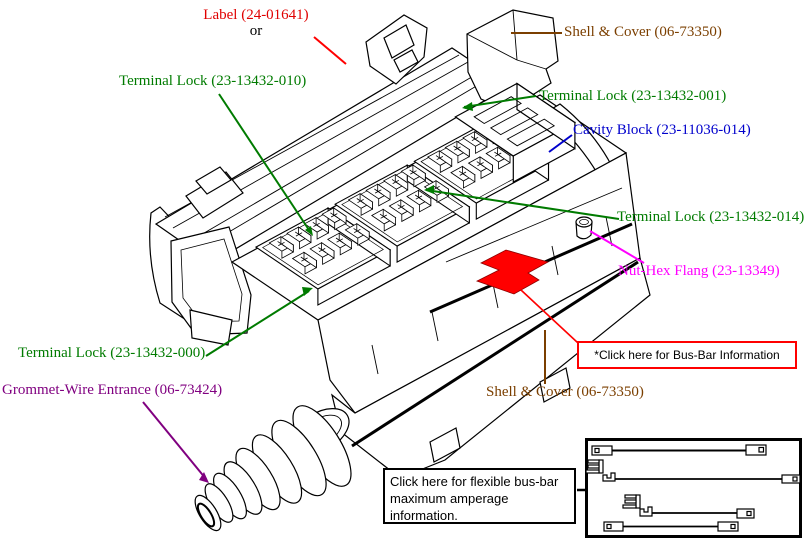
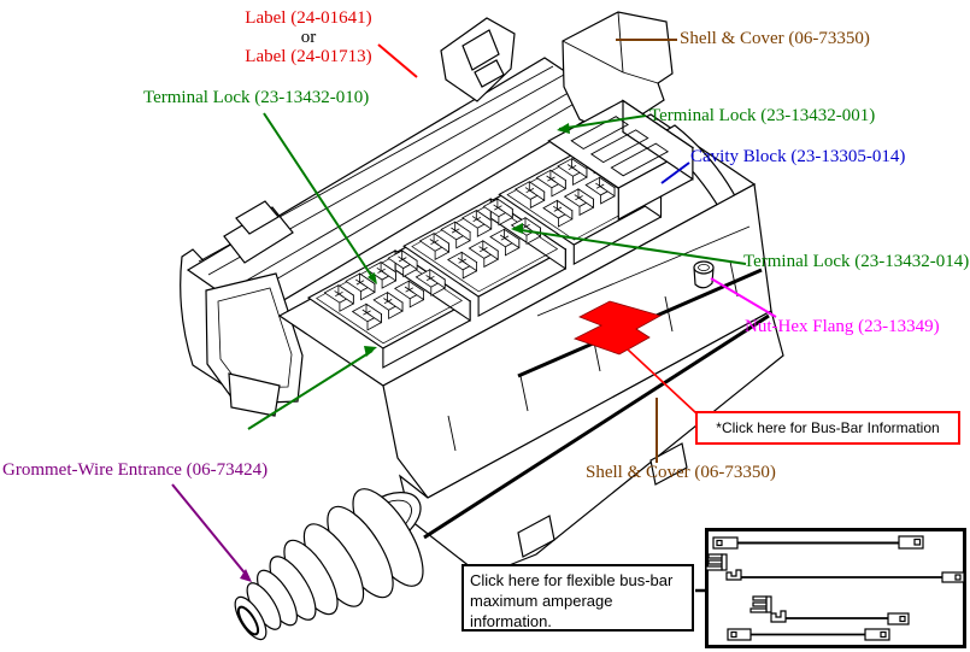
  Label (24-01641)
  or
+ Label (24-01713)
  Shell & Cover (06-73350)
  Terminal Lock (23-13432-010)
  Terminal Lock (23-13432-001)
- Cavity Block (23-11036-014)
+ Cavity Block (23-13305-014)
  Terminal Lock (23-13432-014)
  Nut-Hex Flang (23-13349)
  Shell & Cover (06-73350)
- Terminal Lock (23-13432-000)
  Grommet-Wire Entrance (06-73424)
  *Click here for Bus-Bar Information
  Click here for flexible bus-bar
  maximum amperage information.
